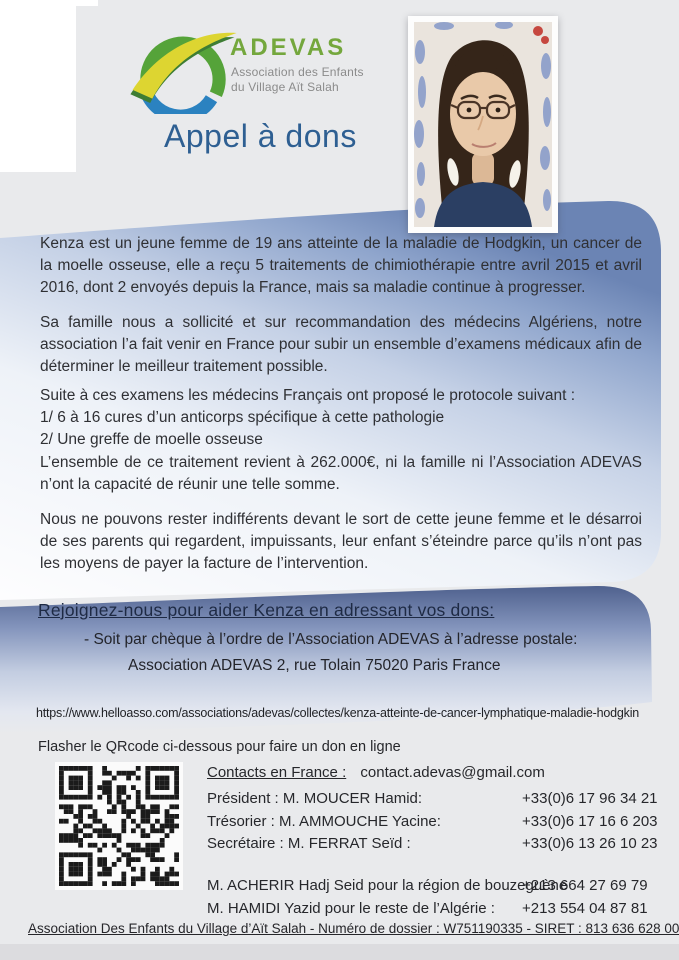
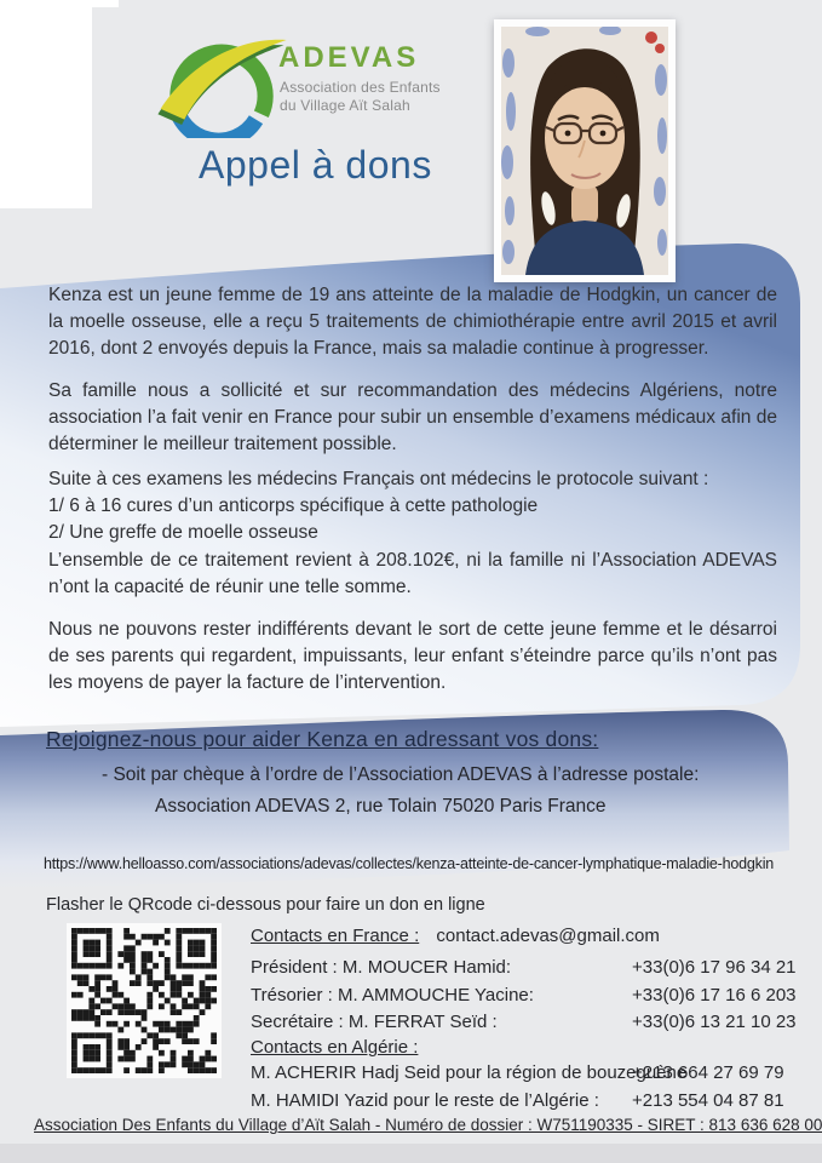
  ADEVAS
  Association des Enfants
  du Village Aït Salah
  Appel à dons
  Kenza est un jeune femme de 19 ans atteinte de la maladie de Hodgkin, un cancer de la moelle osseuse, elle a reçu 5 traitements de chimiothérapie entre avril 2015 et avril 2016, dont 2 envoyés depuis la France, mais sa maladie continue à progresser.
  Sa famille nous a sollicité et sur recommandation des médecins Algériens, notre association l’a fait venir en France pour subir un ensemble d’examens médicaux afin de déterminer le meilleur traitement possible.
- Suite à ces examens les médecins Français ont proposé le protocole suivant :
+ Suite à ces examens les médecins Français ont médecins le protocole suivant :
  1/ 6 à 16 cures d’un anticorps spécifique à cette pathologie
  2/ Une greffe de moelle osseuse
- L’ensemble de ce traitement revient à 262.000€, ni la famille ni l’Association ADEVAS n’ont la capacité de réunir une telle somme.
+ L’ensemble de ce traitement revient à 208.102€, ni la famille ni l’Association ADEVAS n’ont la capacité de réunir une telle somme.
  Nous ne pouvons rester indifférents devant le sort de cette jeune femme et le désarroi de ses parents qui regardent, impuissants, leur enfant s’éteindre parce qu’ils n’ont pas les moyens de payer la facture de l’intervention.
  Rejoignez-nous pour aider Kenza en adressant vos dons:
  - Soit par chèque à l’ordre de l’Association ADEVAS à l’adresse postale:
  Association ADEVAS 2, rue Tolain 75020 Paris France
  https://www.helloasso.com/associations/adevas/collectes/kenza-atteinte-de-cancer-lymphatique-maladie-hodgkin
  Flasher le QRcode ci-dessous pour faire un don en ligne
  Contacts en France : contact.adevas@gmail.com
  Président : M. MOUCER Hamid:
  +33(0)6 17 96 34 21
  Trésorier : M. AMMOUCHE Yacine:
  +33(0)6 17 16 6 203
  Secrétaire : M. FERRAT Seïd :
- +33(0)6 13 26 10 23
+ +33(0)6 13 21 10 23
+ Contacts en Algérie :
  M. ACHERIR Hadj Seid pour la région de bouzeguène
  +213 664 27 69 79
  M. HAMIDI Yazid pour le reste de l’Algérie :
  +213 554 04 87 81
  Association Des Enfants du Village d’Aït Salah - Numéro de dossier : W751190335 - SIRET : 813 636 628 00
